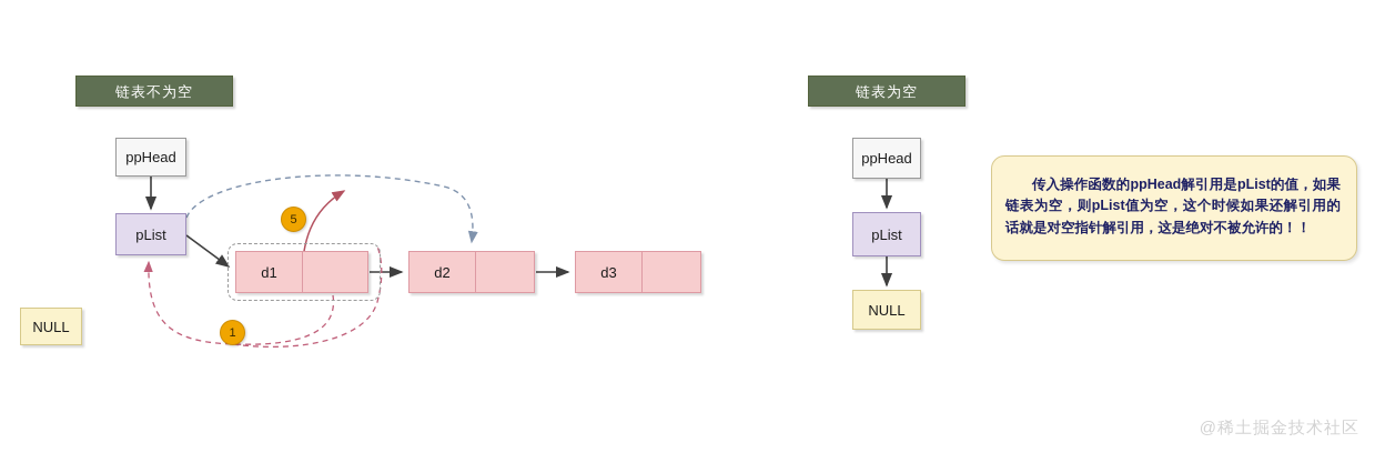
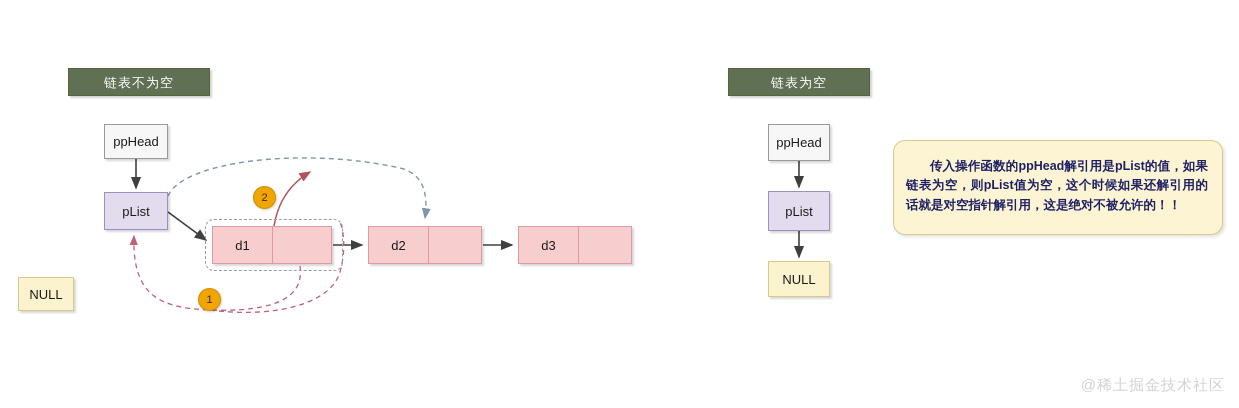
  链表不为空
  ppHead
  pList
  NULL
  d1
  d2
  d3
  1
- 5
+ 2
  链表为空
  ppHead
  pList
  NULL
  传入操作函数的ppHead解引用是pList的值，如果链表为空，则pList值为空，这个时候如果还解引用的话就是对空指针解引用，这是绝对不被允许的！！
  @稀土掘金技术社区
